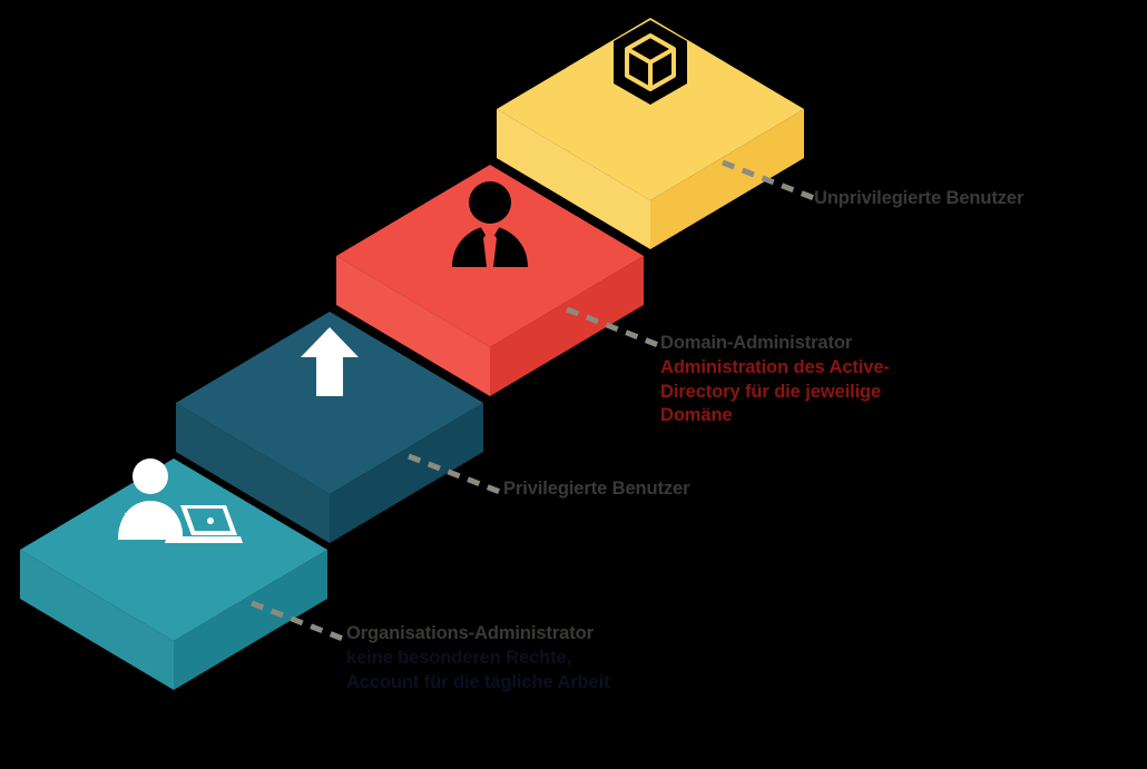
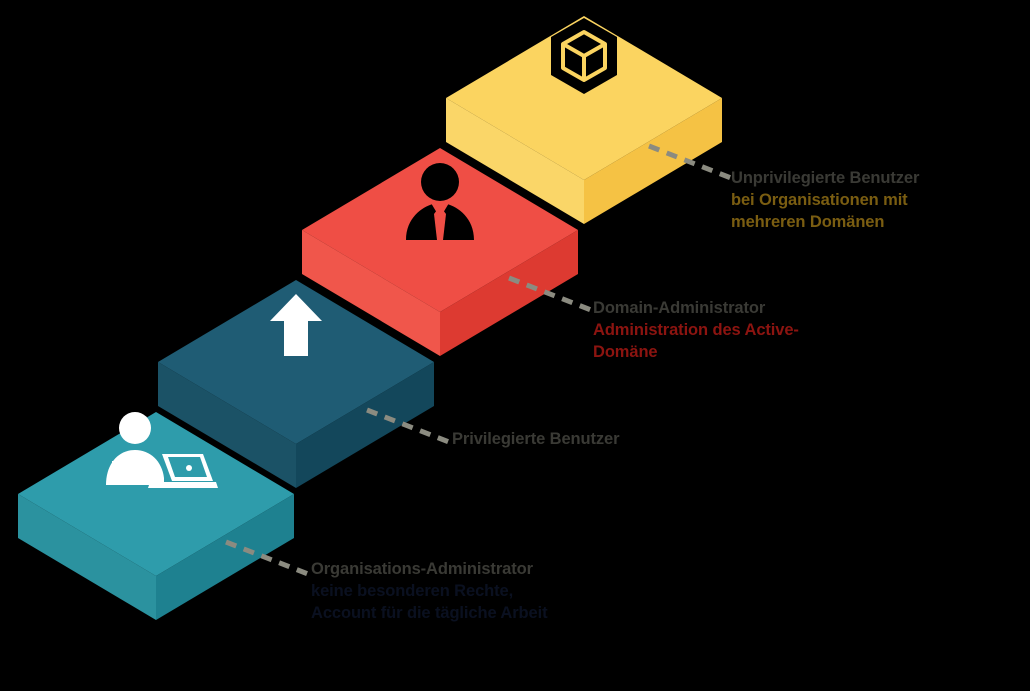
  Unprivilegierte Benutzer
+ bei Organisationen mit
+ mehreren Domänen
  Domain-Administrator
  Administration des Active-
- Directory für die jeweilige
  Domäne
  Privilegierte Benutzer
  Organisations-Administrator
  keine besonderen Rechte,
  Account für die tägliche Arbeit
